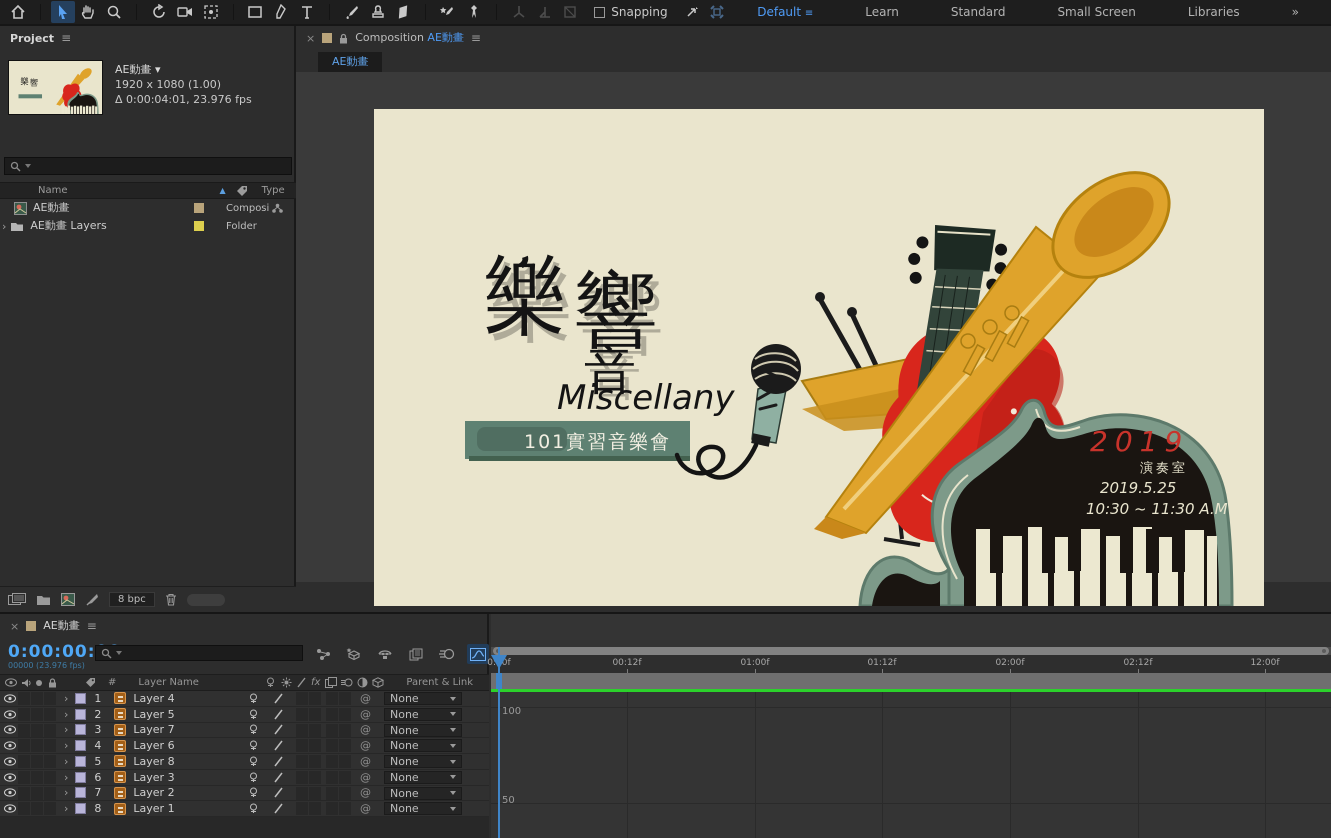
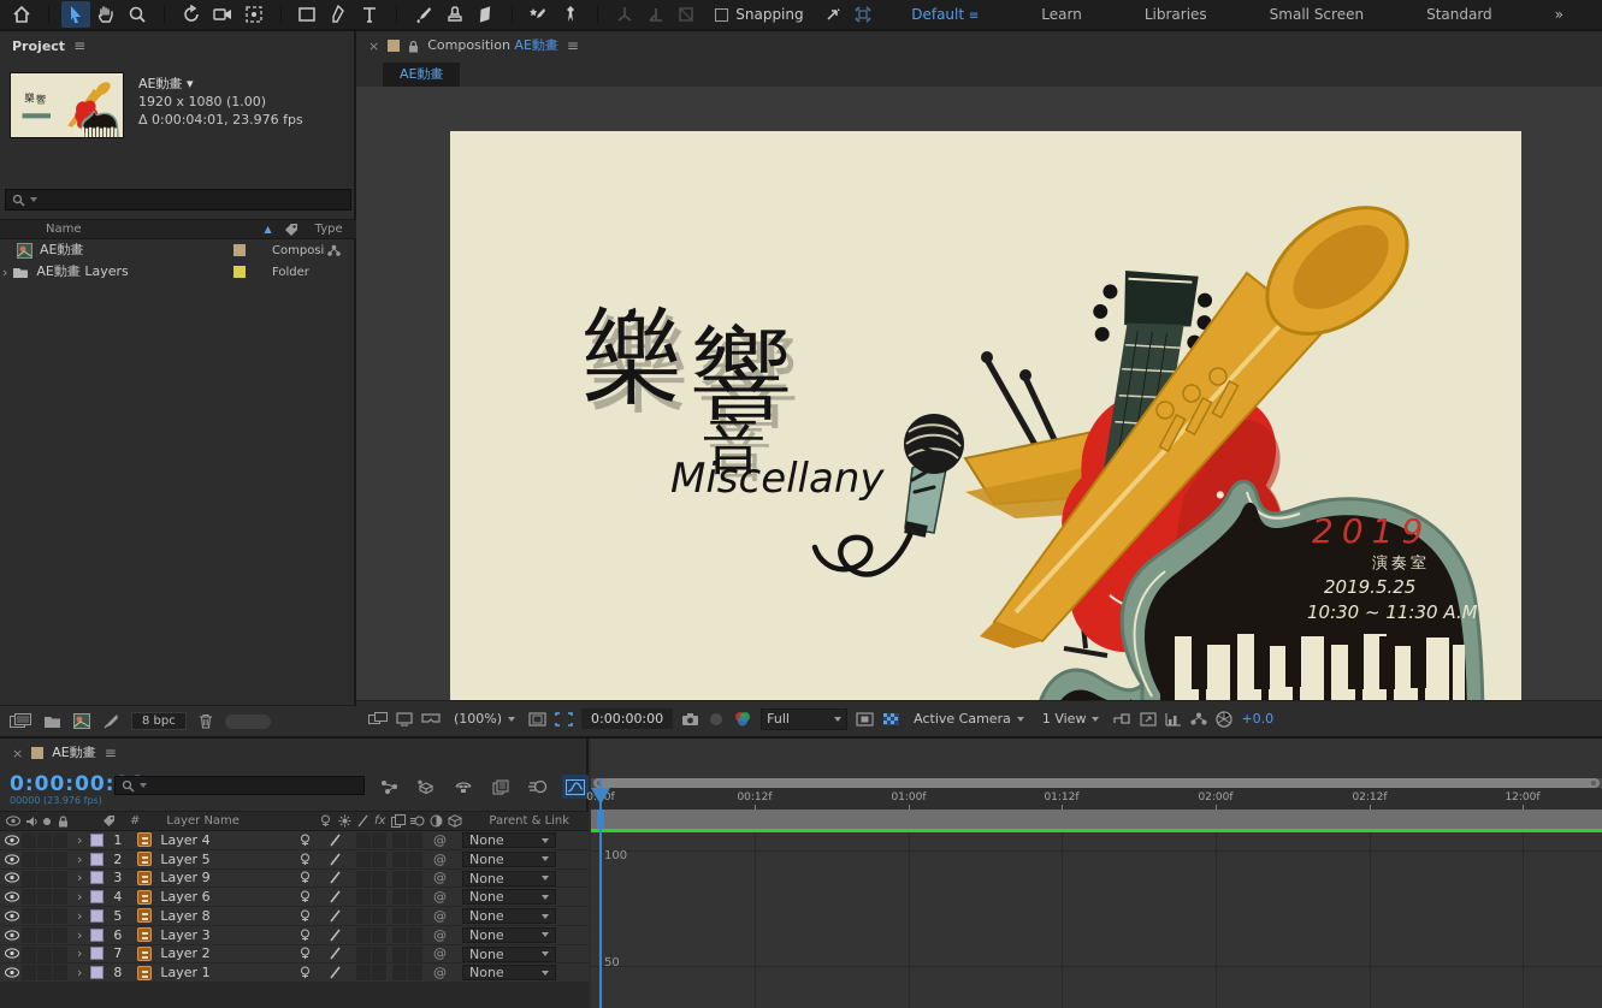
  Snapping
  Default ≡
  Learn
- Standard
+ Libraries
  Small Screen
- Libraries
+ Standard
  »
  Project
  ≡
  樂
  響
  AE動畫 ▾
  1920 x 1080 (1.00)
  Δ 0:00:04:01, 23.976 fps
  Name
  ▲
  Type
  AE動畫
  Composi
  ›
  AE動畫 Layers
  Folder
  8 bpc
  ×
  Composition AE動畫
  ≡
  AE動畫
  樂
  響
  音
  Miscellany
- 101實習音樂會
  2019
  演奏室
  2019.5.25
  10:30 ~ 11:30 A.M
+ (100%)
+ 0:00:00:00
+ Full
+ Active Camera
+ 1 View
+ +0.0
  ×
  AE動畫
  ≡
  0:00:00:
  00000 (23.976 fps)
  #
  Layer Name
  fx
  Parent & Link
  ›
  1
  Layer 4
  @
  None
  ›
  2
  Layer 5
  @
  None
  ›
  3
- Layer 7
+ Layer 9
  @
  None
  ›
  4
  Layer 6
  @
  None
  ›
  5
  Layer 8
  @
  None
  ›
  6
  Layer 3
  @
  None
  ›
  7
  Layer 2
  @
  None
  ›
  8
  Layer 1
  @
  None
  0:0f
  00:12f
  01:00f
  01:12f
  02:00f
  02:12f
  12:00f
  100
  50
